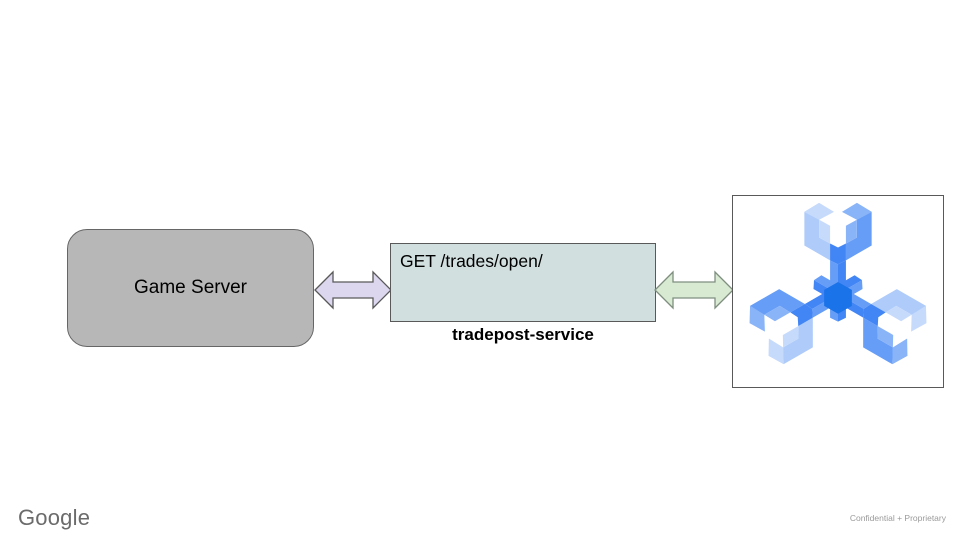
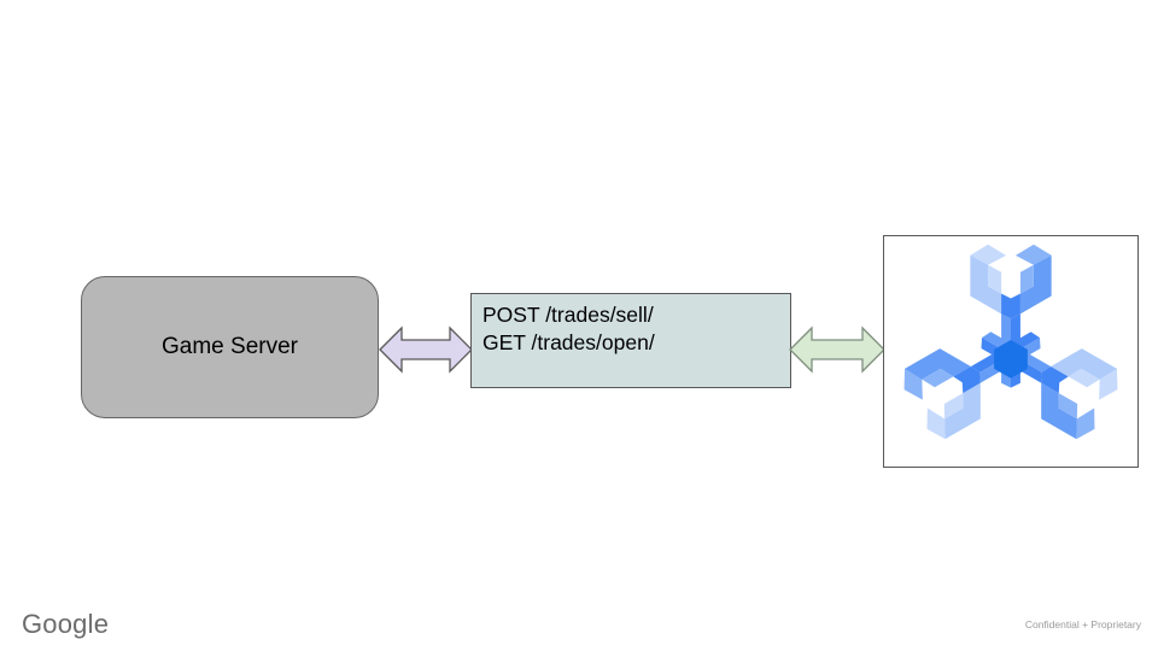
  Game Server
+ POST /trades/sell/
  GET /trades/open/
- tradepost-service
  Google
  Confidential + Proprietary
